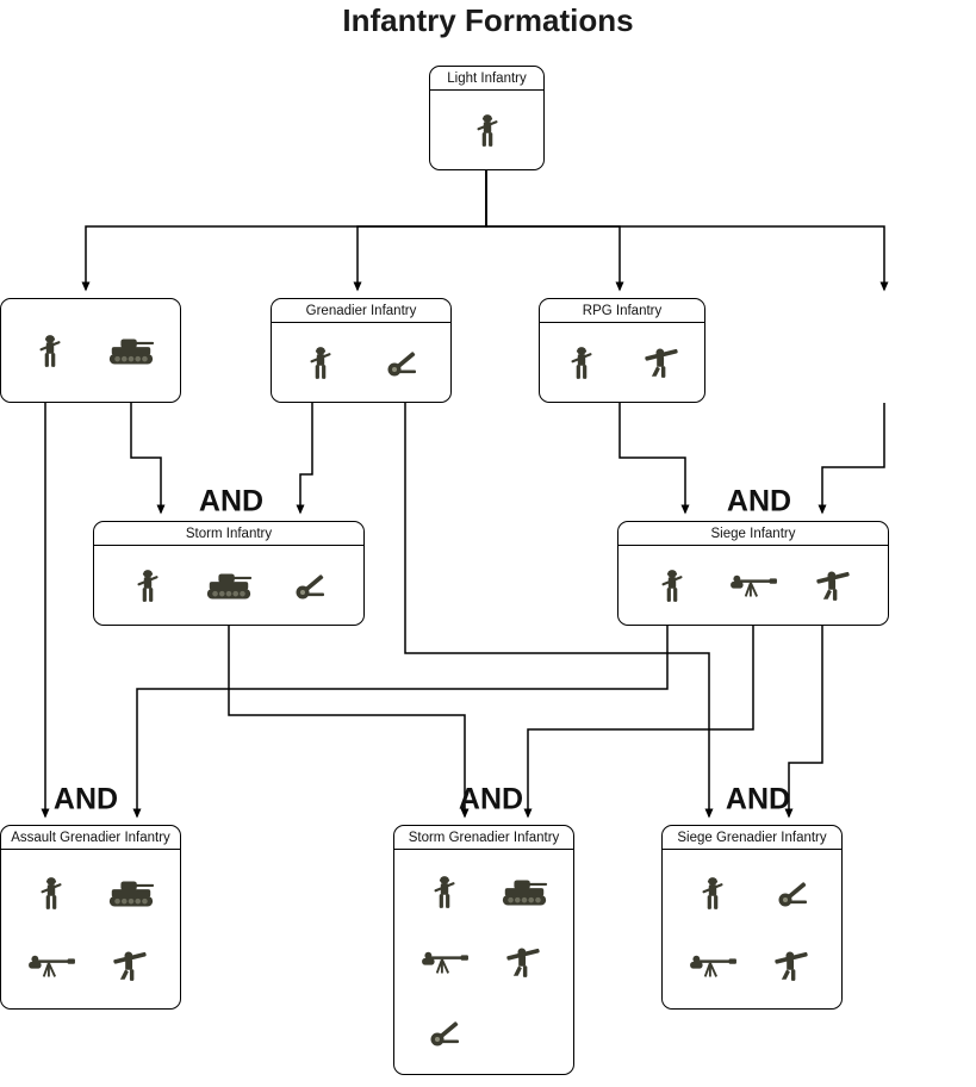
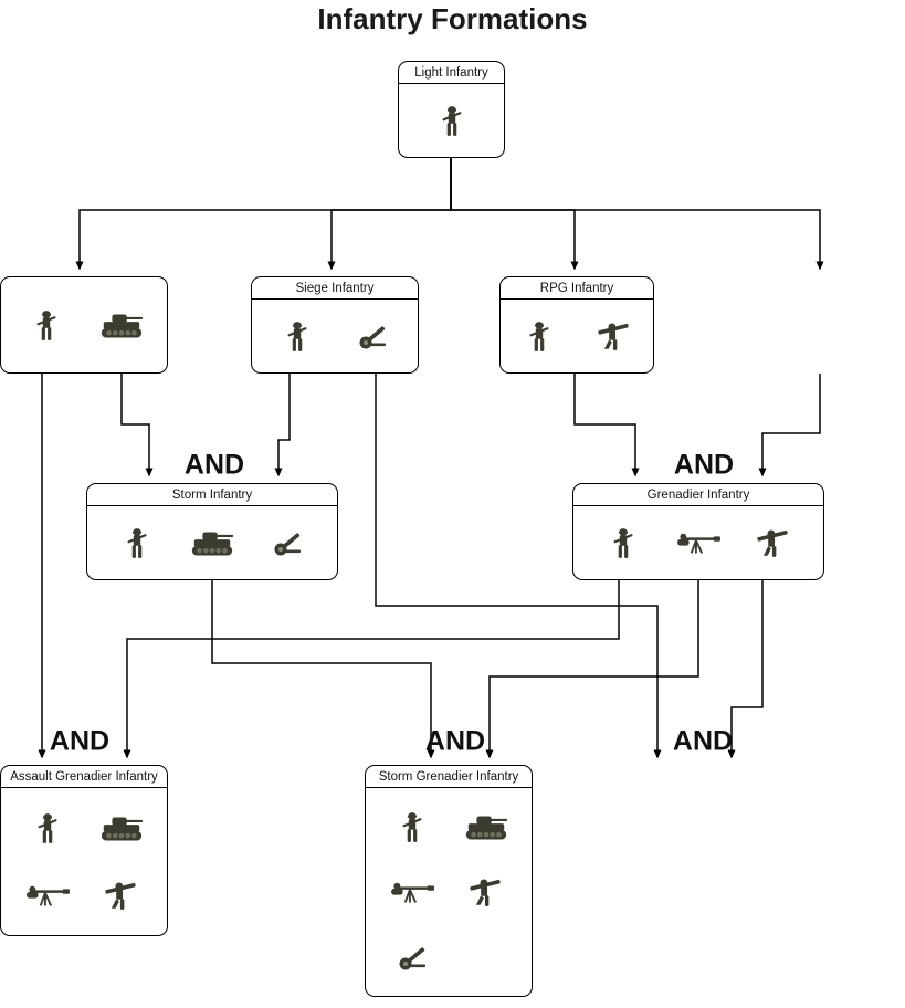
  Infantry Formations
  Light Infantry
- Grenadier Infantry
+ Siege Infantry
  RPG Infantry
  Storm Infantry
- Siege Infantry
+ Grenadier Infantry
  Assault Grenadier Infantry
  Storm Grenadier Infantry
- Siege Grenadier Infantry
  AND
  AND
  AND
  AND
  AND
